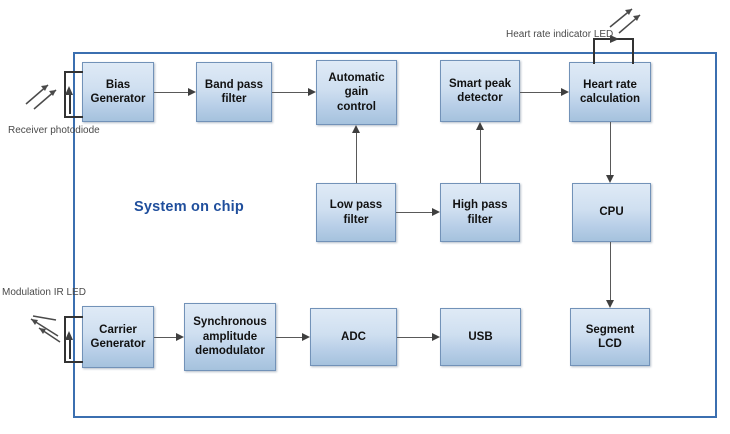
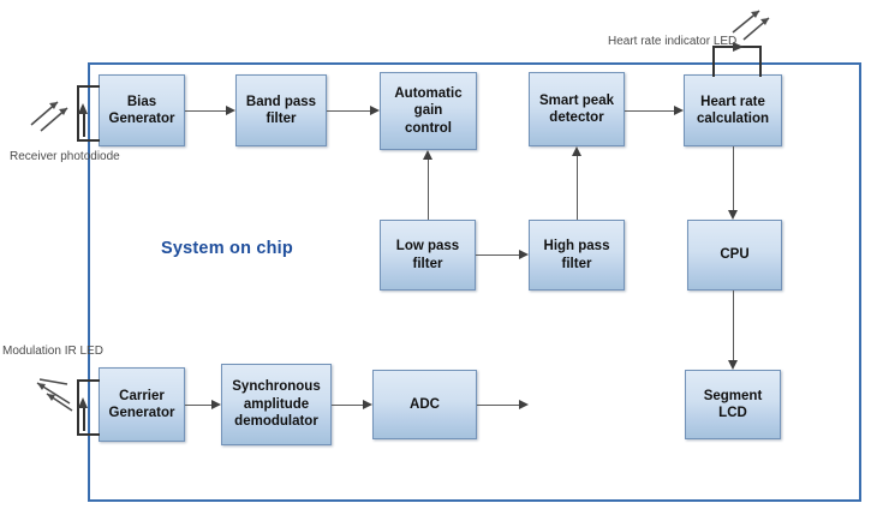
  System on chip
  Bias
  Generator
  Band pass
  filter
  Automatic
  gain
  control
  Smart peak
  detector
  Heart rate
  calculation
  Low pass
  filter
  High pass
  filter
  CPU
  Carrier
  Generator
  Synchronous
  amplitude
  demodulator
  ADC
- USB
  Segment
  LCD
  Receiver photodiode
  Modulation IR LED
  Heart rate indicator LED
